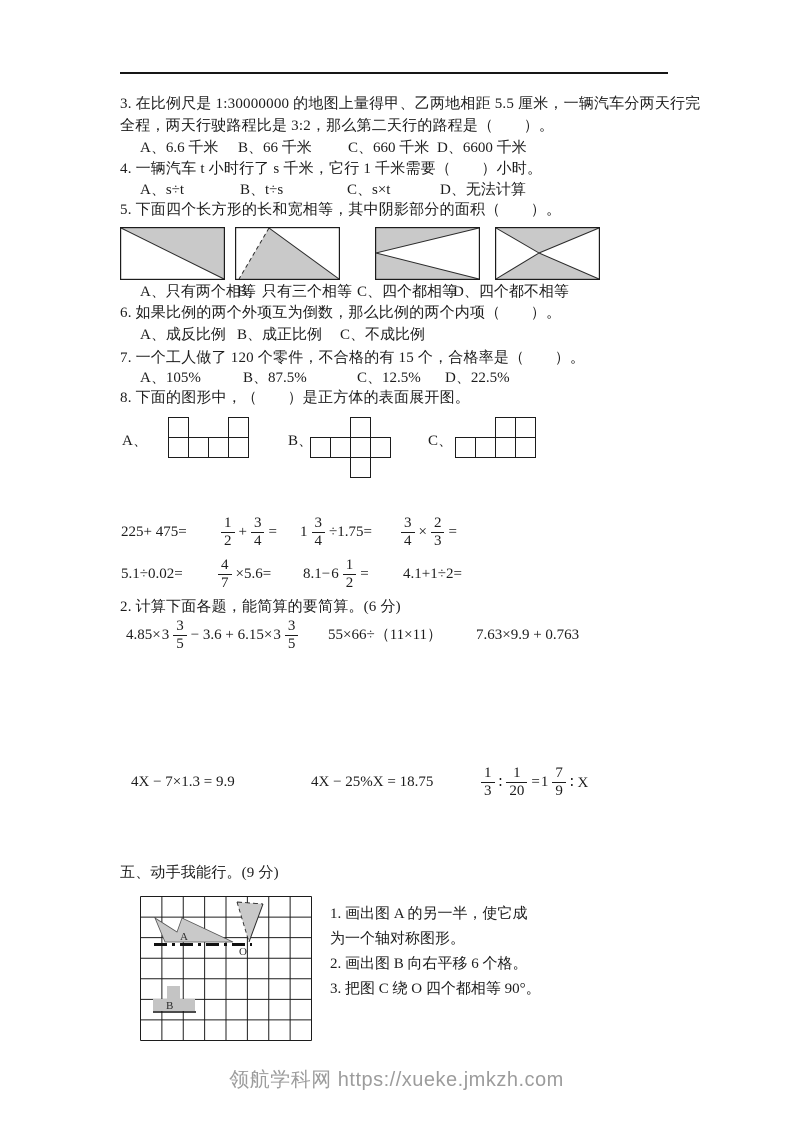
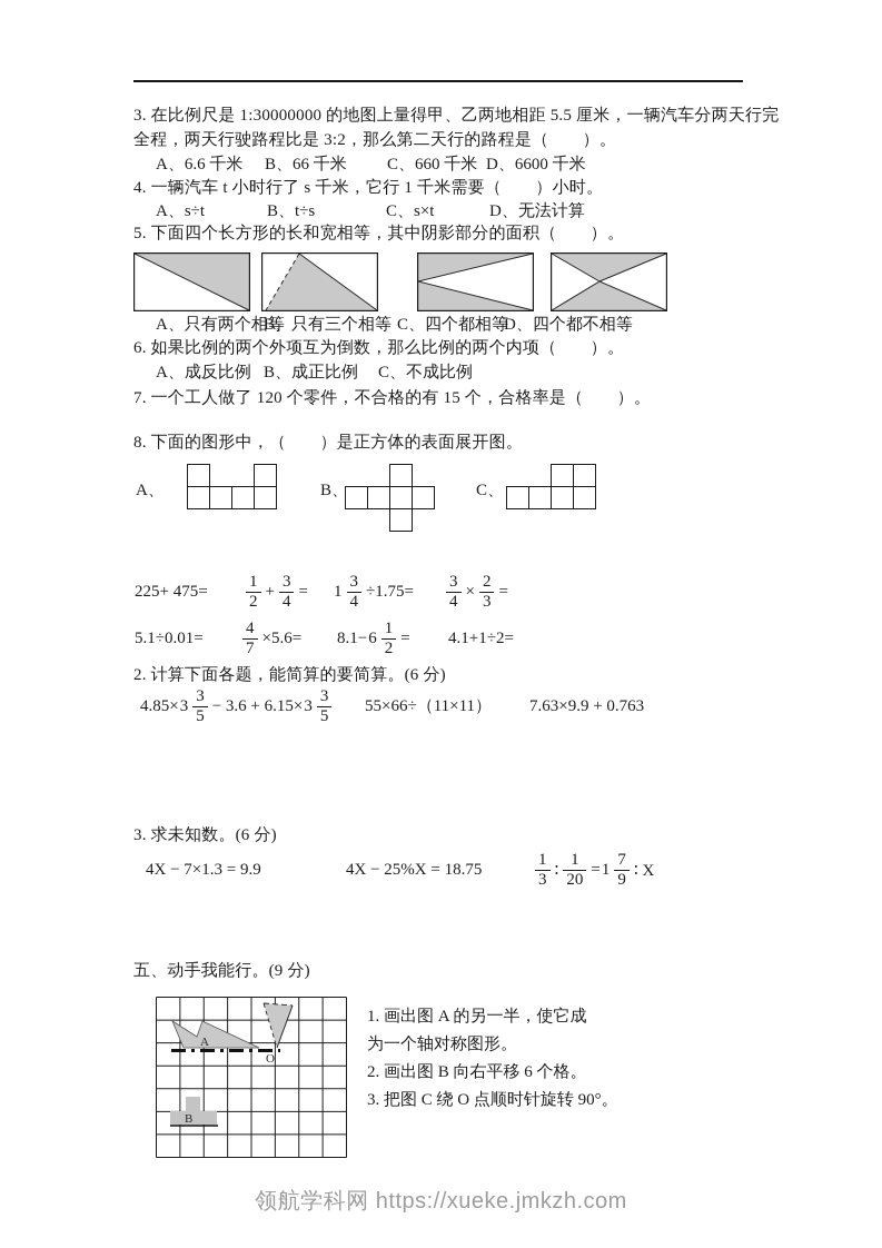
  3. 在比例尺是 1:30000000 的地图上量得甲、乙两地相距 5.5 厘米，一辆汽车分两天行完
  全程，两天行驶路程比是 3:2，那么第二天行的路程是（ ）。
  A、6.6 千米
  B、66 千米
  C、660 千米
  D、6600 千米
  4. 一辆汽车 t 小时行了 s 千米，它行 1 千米需要（ ）小时。
  A、s÷t
  B、t÷s
  C、s×t
  D、无法计算
  5. 下面四个长方形的长和宽相等，其中阴影部分的面积（ ）。
  A、只有两个相等
  B、只有三个相等
  C、四个都相等
  D、四个都不相等
  6. 如果比例的两个外项互为倒数，那么比例的两个内项（ ）。
  A、成反比例
  B、成正比例
  C、不成比例
  7. 一个工人做了 120 个零件，不合格的有 15 个，合格率是（ ）。
- A、105%
- B、87.5%
- C、12.5%
- D、22.5%
  8. 下面的图形中，（ ）是正方体的表面展开图。
  A、
  B、
  C、
  225+ 475=
  1
  2
  +
  3
  4
  =
  1
  3
  4
  ÷1.75=
  3
  4
  ×
  2
  3
  =
- 5.1÷0.02=
+ 5.1÷0.01=
  4
  7
  ×5.6=
  8.1−
  6
  1
  2
  =
  4.1+1÷2=
  2. 计算下面各题，能简算的要简算。(6 分)
  4.85×
  3
  3
  5
  − 3.6 + 6.15×
  3
  3
  5
  55×66÷（11×11）
  7.63×9.9 + 0.763
+ 3. 求未知数。(6 分)
  4X − 7×1.3 = 9.9
  4X − 25%X = 18.75
  1
  3
  ∶
  1
  20
  =
  1
  7
  9
  ∶ X
  五、动手我能行。(9 分)
  A
  O
  B
  1. 画出图 A 的另一半，使它成
  为一个轴对称图形。
  2. 画出图 B 向右平移 6 个格。
- 3. 把图 C 绕 O 四个都相等 90°。
+ 3. 把图 C 绕 O 点顺时针旋转 90°。
  领航学科网 https://xueke.jmkzh.com
